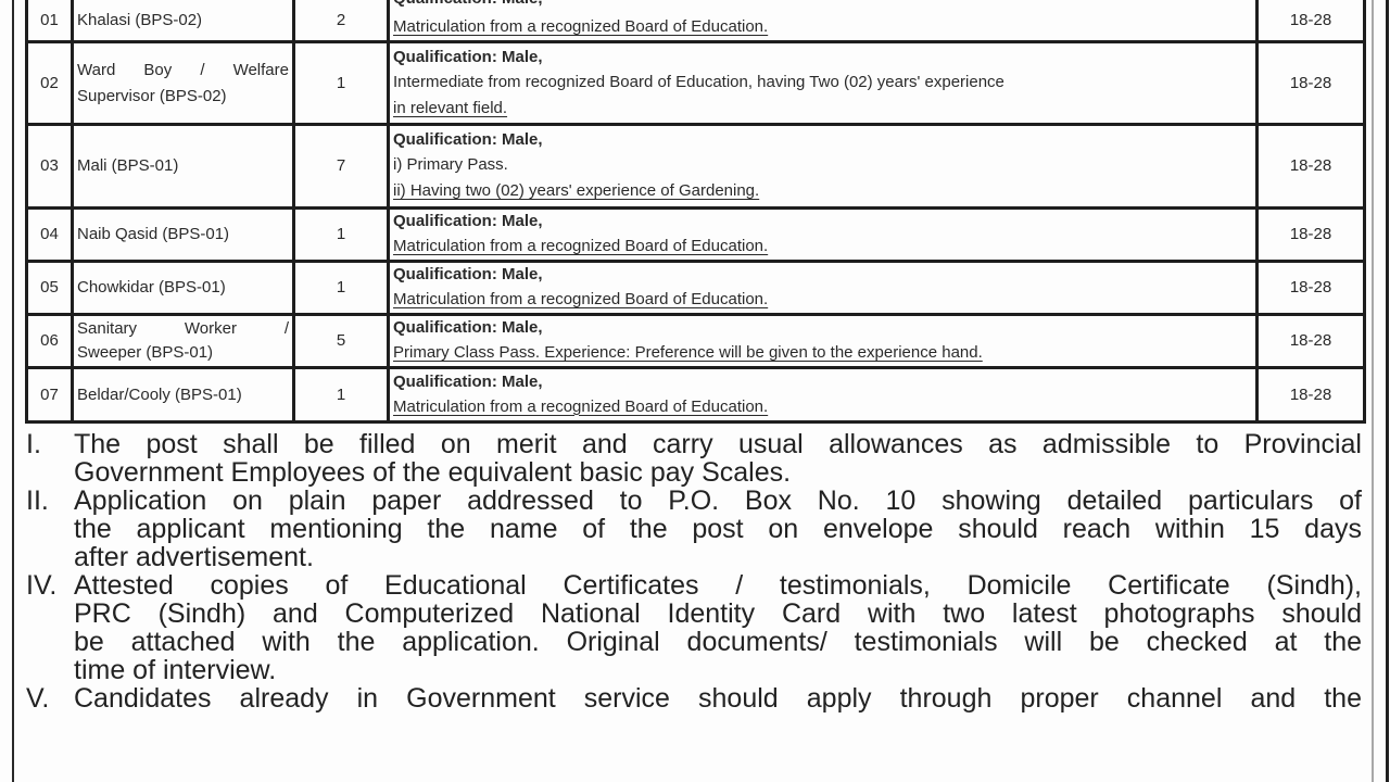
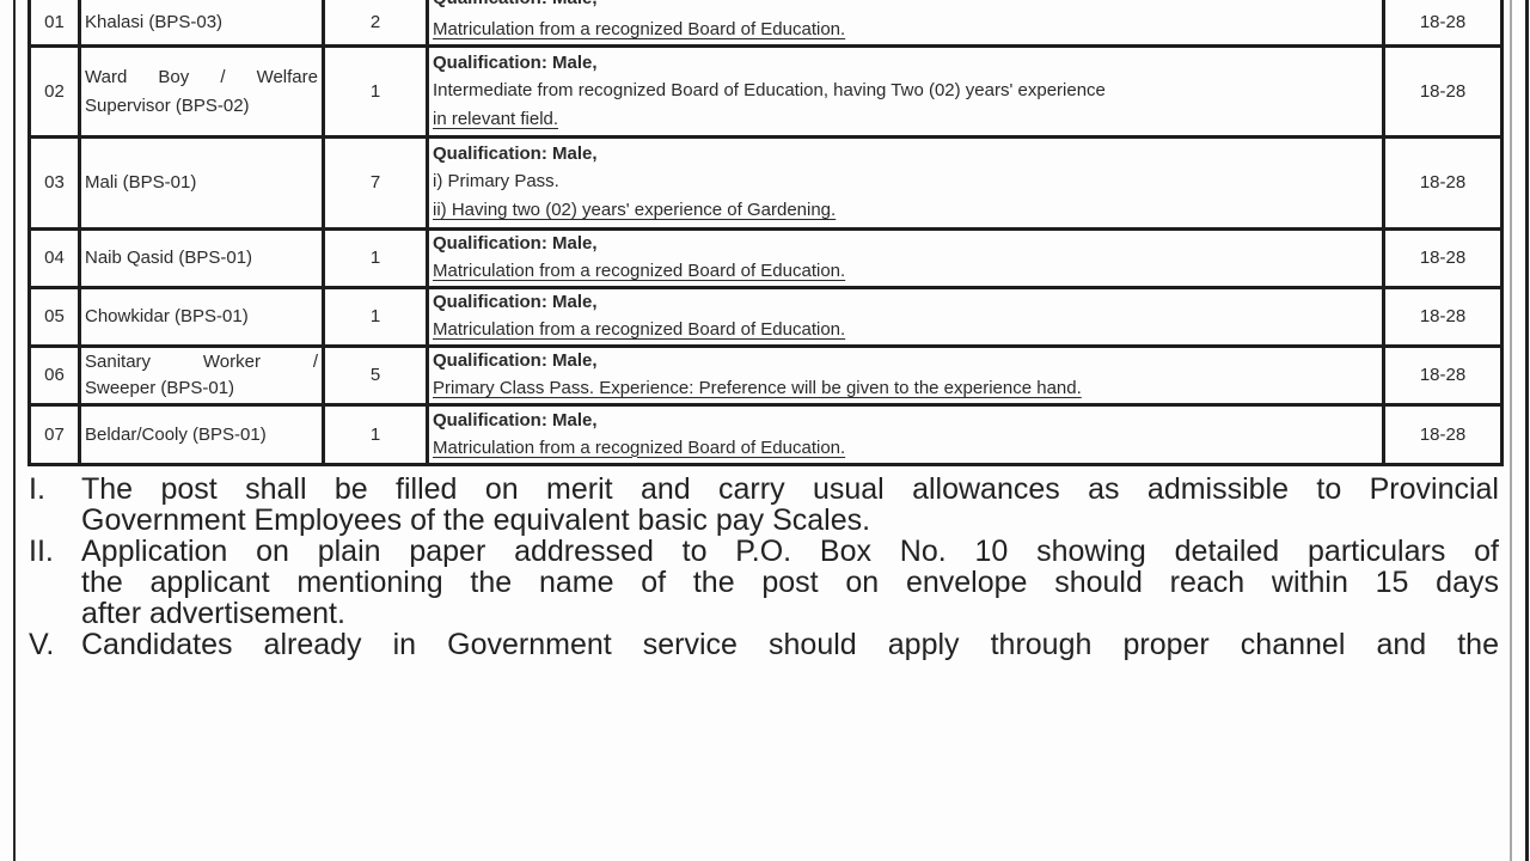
- 01	Khalasi (BPS-02)	2	Matriculation from a recognized Board of Education.	18-28
+ 01	Khalasi (BPS-03)	2	Matriculation from a recognized Board of Education.	18-28
  02	Ward Boy / Welfare Supervisor (BPS-02)	1	Qualification: Male, Intermediate from recognized Board of Education, having Two (02) years' experience in relevant field.	18-28
  03	Mali (BPS-01)	7	Qualification: Male, i) Primary Pass. ii) Having two (02) years' experience of Gardening.	18-28
  04	Naib Qasid (BPS-01)	1	Qualification: Male, Matriculation from a recognized Board of Education.	18-28
  05	Chowkidar (BPS-01)	1	Qualification: Male, Matriculation from a recognized Board of Education.	18-28
  06	Sanitary Worker / Sweeper (BPS-01)	5	Qualification: Male, Primary Class Pass. Experience: Preference will be given to the experience hand.	18-28
  07	Beldar/Cooly (BPS-01)	1	Qualification: Male, Matriculation from a recognized Board of Education.	18-28
  I.
  The post shall be filled on merit and carry usual allowances as admissible to Provincial
  Government Employees of the equivalent basic pay Scales.
  II.
  Application on plain paper addressed to P.O. Box No. 10 showing detailed particulars of
  the applicant mentioning the name of the post on envelope should reach within 15 days
  after advertisement.
- IV.
- Attested copies of Educational Certificates / testimonials, Domicile Certificate (Sindh),
- PRC (Sindh) and Computerized National Identity Card with two latest photographs should
- be attached with the application. Original documents/ testimonials will be checked at the
- time of interview.
  V.
  Candidates already in Government service should apply through proper channel and the
